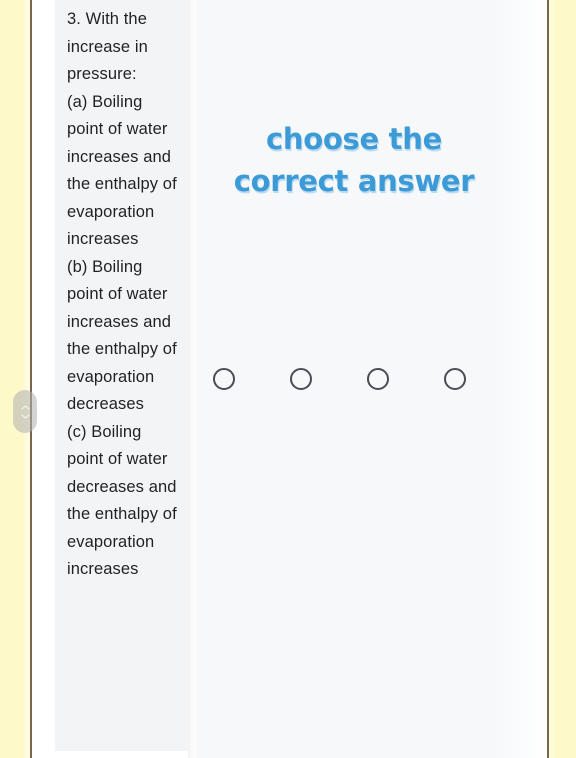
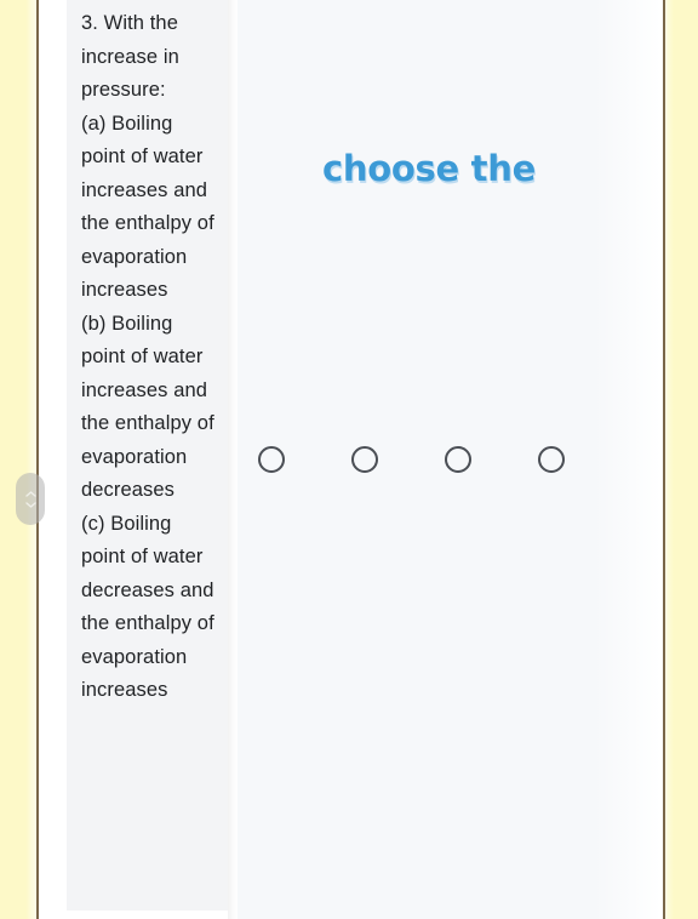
  3. With the increase in pressure:
  (a) Boiling point of water increases and the enthalpy of evaporation increases
  (b) Boiling point of water increases and the enthalpy of evaporation decreases
  (c) Boiling point of water decreases and the enthalpy of evaporation increases
  choose the
- correct answer
